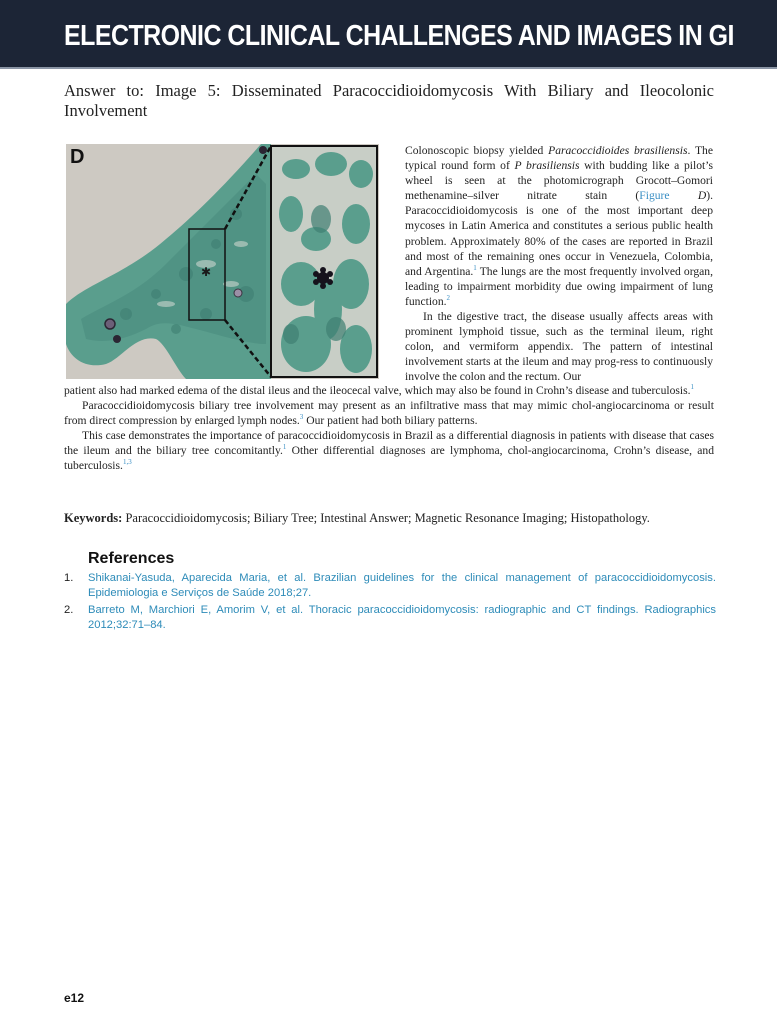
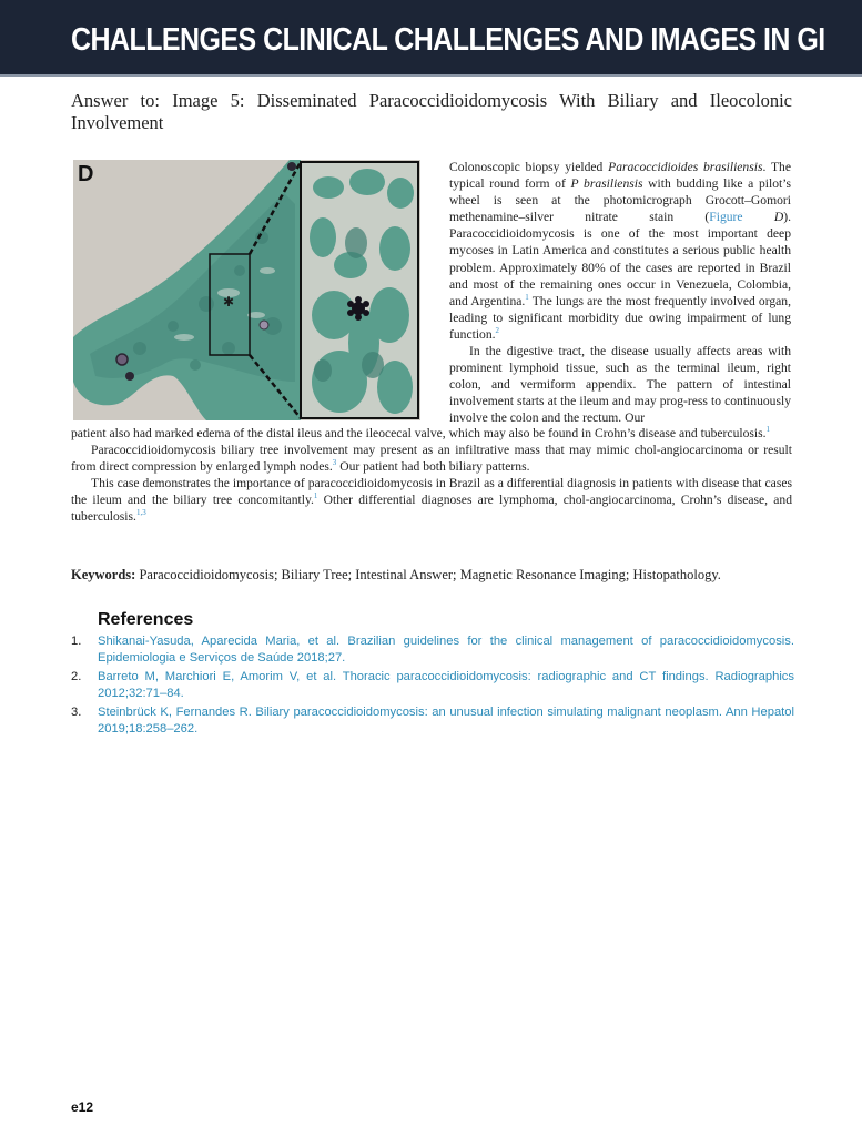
- ELECTRONIC CLINICAL CHALLENGES AND IMAGES IN GI
+ CHALLENGES CLINICAL CHALLENGES AND IMAGES IN GI
  Answer to: Image 5: Disseminated Paracoccidioidomycosis With Biliary and Ileocolonic Involvement
  ✱
  D
- Colonoscopic biopsy yielded Paracoccidioides brasiliensis. The typical round form of P brasiliensis with budding like a pilot’s wheel is seen at the photomicrograph Grocott–Gomori methenamine–silver nitrate stain (Figure D). Paracoccidioidomycosis is one of the most important deep mycoses in Latin America and constitutes a serious public health problem. Approximately 80% of the cases are reported in Brazil and most of the remaining ones occur in Venezuela, Colombia, and Argentina.1 The lungs are the most frequently involved organ, leading to impairment morbidity due owing impairment of lung function.2
+ Colonoscopic biopsy yielded Paracoccidioides brasiliensis. The typical round form of P brasiliensis with budding like a pilot’s wheel is seen at the photomicrograph Grocott–Gomori methenamine–silver nitrate stain (Figure D). Paracoccidioidomycosis is one of the most important deep mycoses in Latin America and constitutes a serious public health problem. Approximately 80% of the cases are reported in Brazil and most of the remaining ones occur in Venezuela, Colombia, and Argentina.1 The lungs are the most frequently involved organ, leading to significant morbidity due owing impairment of lung function.2
  In the digestive tract, the disease usually affects areas with prominent lymphoid tissue, such as the terminal ileum, right colon, and vermiform appendix. The pattern of intestinal involvement starts at the ileum and may prog-ress to continuously involve the colon and the rectum. Our
  patient also had marked edema of the distal ileus and the ileocecal valve, which may also be found in Crohn’s disease and tuberculosis.1
  Paracoccidioidomycosis biliary tree involvement may present as an infiltrative mass that may mimic chol-angiocarcinoma or result from direct compression by enlarged lymph nodes.3 Our patient had both biliary patterns.
  This case demonstrates the importance of paracoccidioidomycosis in Brazil as a differential diagnosis in patients with disease that cases the ileum and the biliary tree concomitantly.1 Other differential diagnoses are lymphoma, chol-angiocarcinoma, Crohn’s disease, and tuberculosis.1,3
  Keywords: Paracoccidioidomycosis; Biliary Tree; Intestinal Answer; Magnetic Resonance Imaging; Histopathology.
  References
  1.
  Shikanai-Yasuda, Aparecida Maria, et al. Brazilian guidelines for the clinical management of paracoccidioidomycosis. Epidemiologia e Serviços de Saúde 2018;27.
  2.
  Barreto M, Marchiori E, Amorim V, et al. Thoracic paracoccidioidomycosis: radiographic and CT findings. Radiographics 2012;32:71–84.
+ 3.
+ Steinbrück K, Fernandes R. Biliary paracoccidioidomycosis: an unusual infection simulating malignant neoplasm. Ann Hepatol 2019;18:258–262.
  e12
